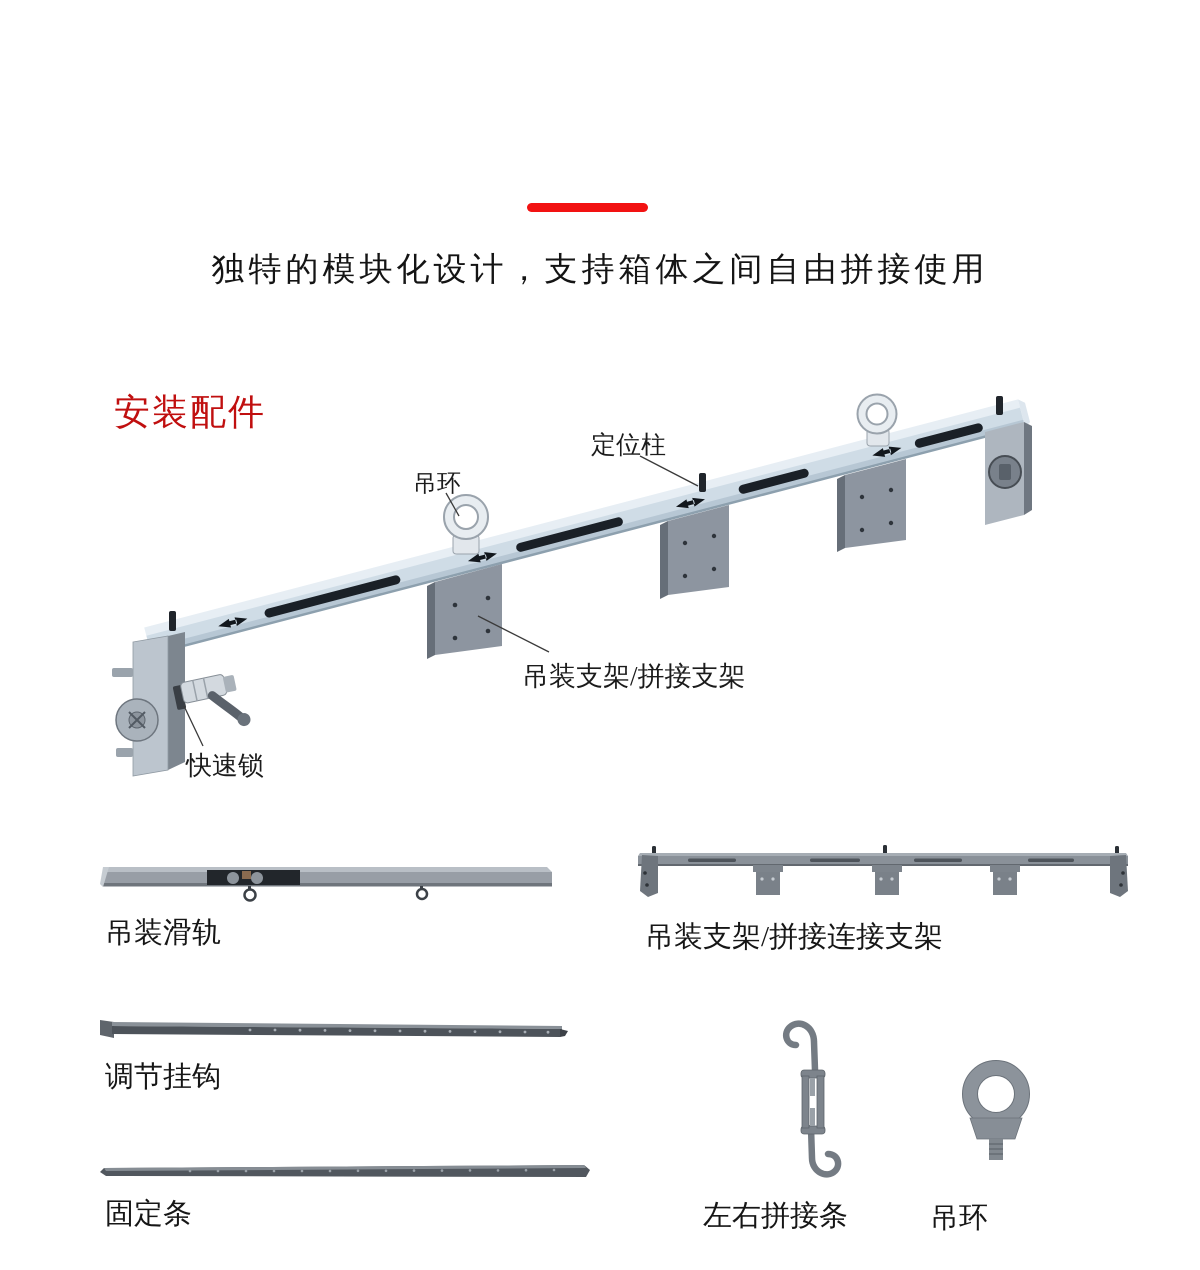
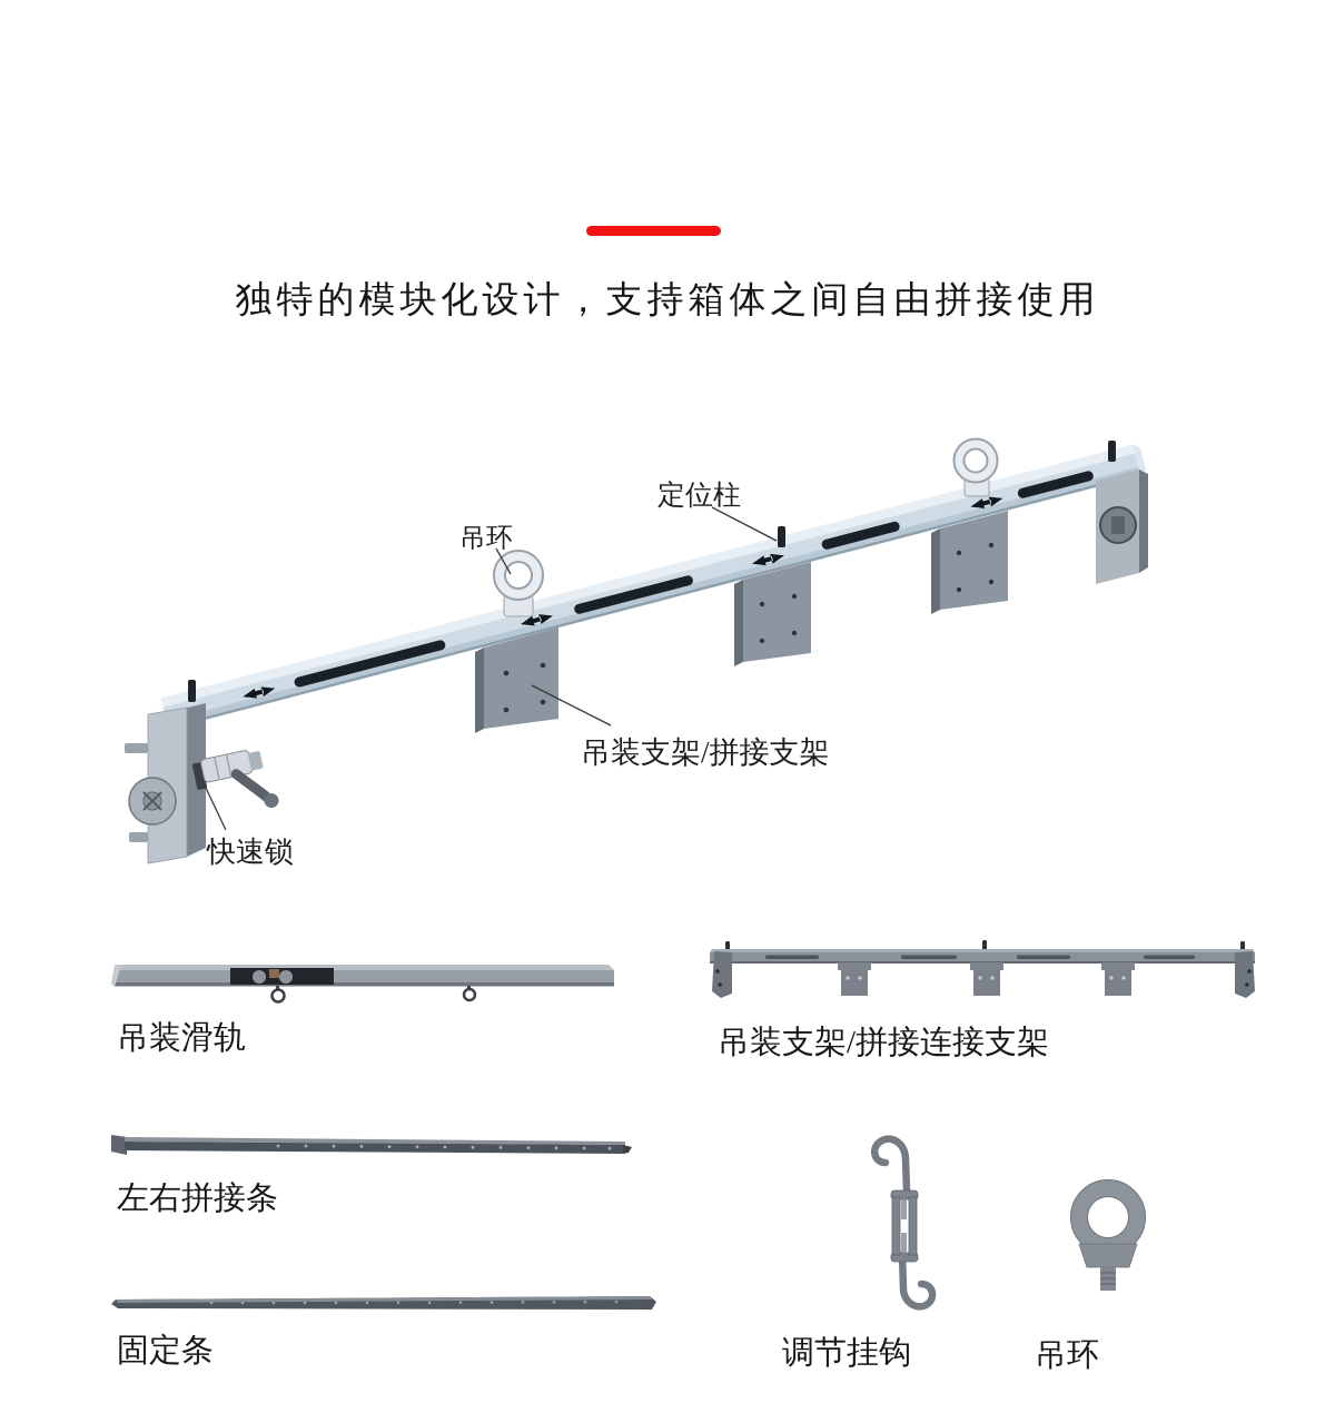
  独特的模块化设计，支持箱体之间自由拼接使用
- 安装配件
  吊环
  定位柱
  吊装支架/拼接支架
  快速锁
  吊装滑轨
  吊装支架/拼接连接支架
- 调节挂钩
+ 左右拼接条
  固定条
- 左右拼接条
+ 调节挂钩
  吊环
